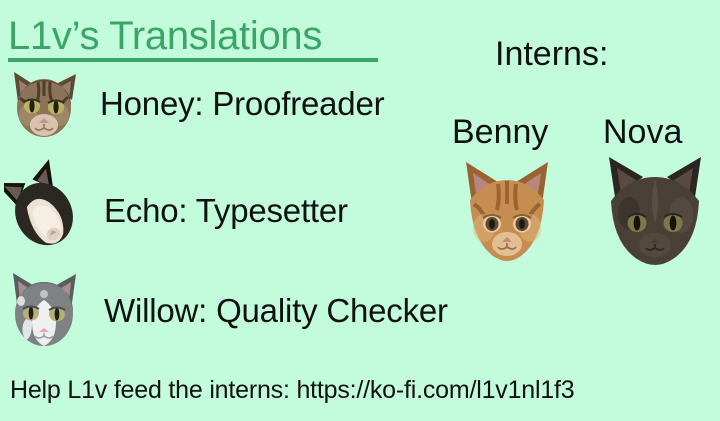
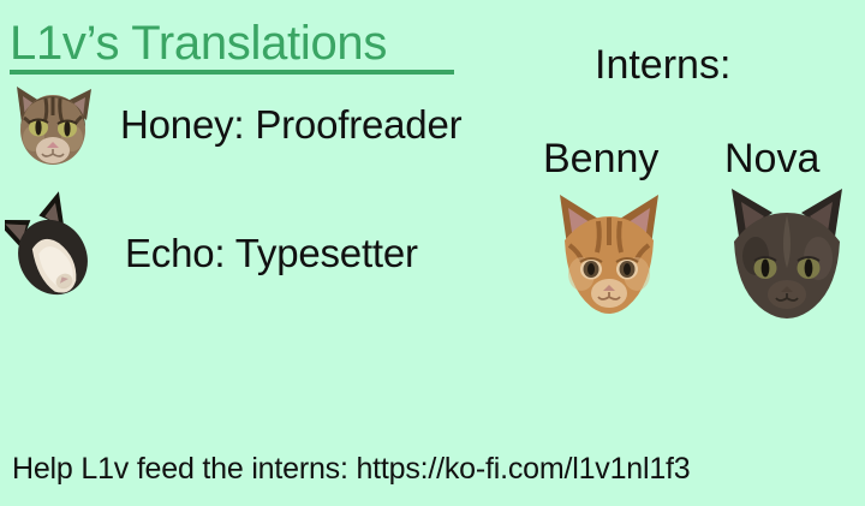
  L1v’s Translations
  Honey: Proofreader
  Echo: Typesetter
- Willow: Quality Checker
  Interns:
  Benny
  Nova
  Help L1v feed the interns: https://ko-fi.com/l1v1nl1f3
